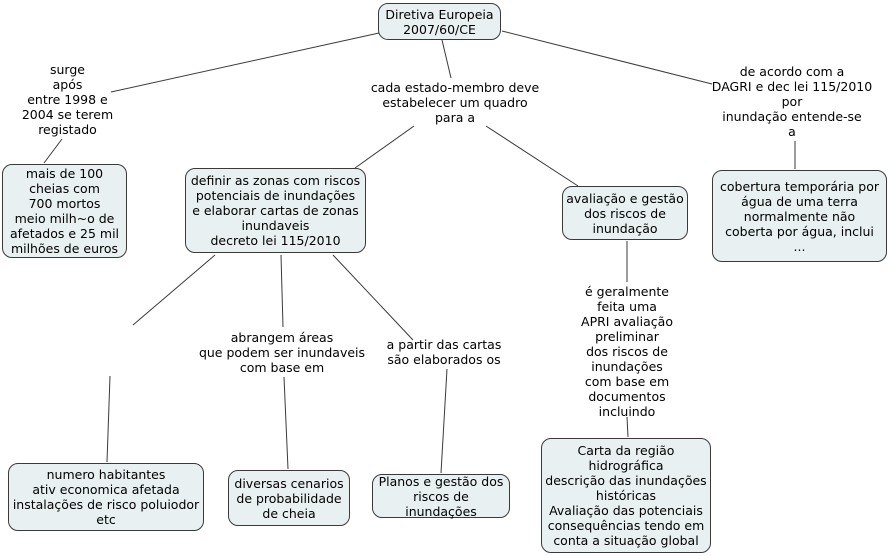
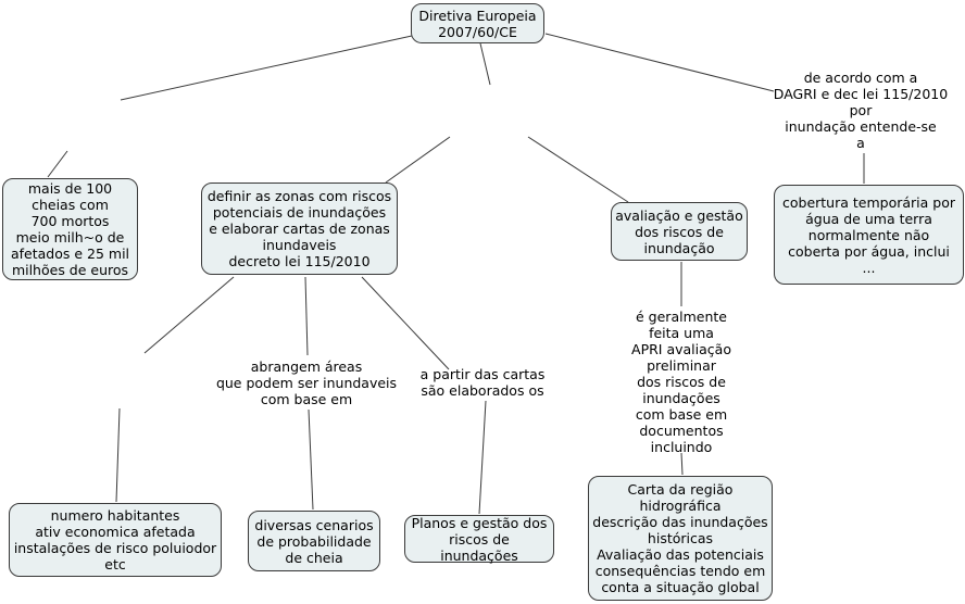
  Diretiva Europeia
  2007/60/CE
  mais de 100
  cheias com
  700 mortos
  meio milh~o de
  afetados e 25 mil
  milhões de euros
  definir as zonas com riscos
  potenciais de inundações
  e elaborar cartas de zonas
  inundaveis
  decreto lei 115/2010
  avaliação e gestão
  dos riscos de
  inundação
  cobertura temporária por
  água de uma terra
  normalmente não
  coberta por água, inclui
  ...
  numero habitantes
  ativ economica afetada
  instalações de risco poluiodor
  etc
  diversas cenarios
  de probabilidade
  de cheia
  Planos e gestão dos
  riscos de inundações
  Carta da região
  hidrográfica
  descrição das inundações
  históricas
  Avaliação das potenciais
  consequências tendo em
  conta a situação global
- surge
- após
- entre 1998 e
- 2004 se terem
- registado
- cada estado-membro deve
- estabelecer um quadro
- para a
  de acordo com a
  DAGRI e dec lei 115/2010
  por
  inundação entende-se
  a
  abrangem áreas
  que podem ser inundaveis
  com base em
  a partir das cartas
  são elaborados os
  é geralmente
  feita uma
  APRI avaliação
  preliminar
  dos riscos de
  inundações
  com base em
  documentos
  incluindo
